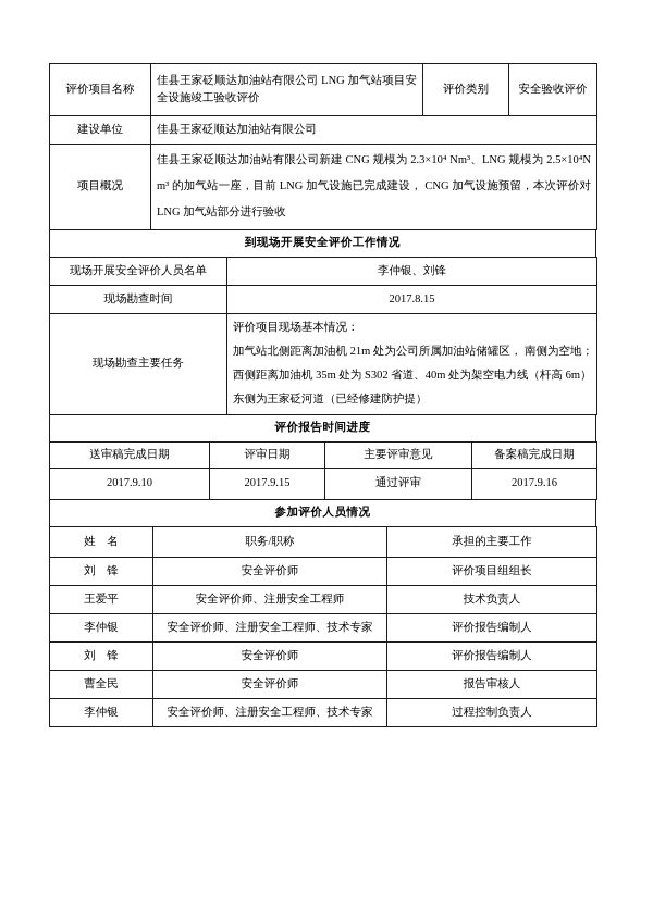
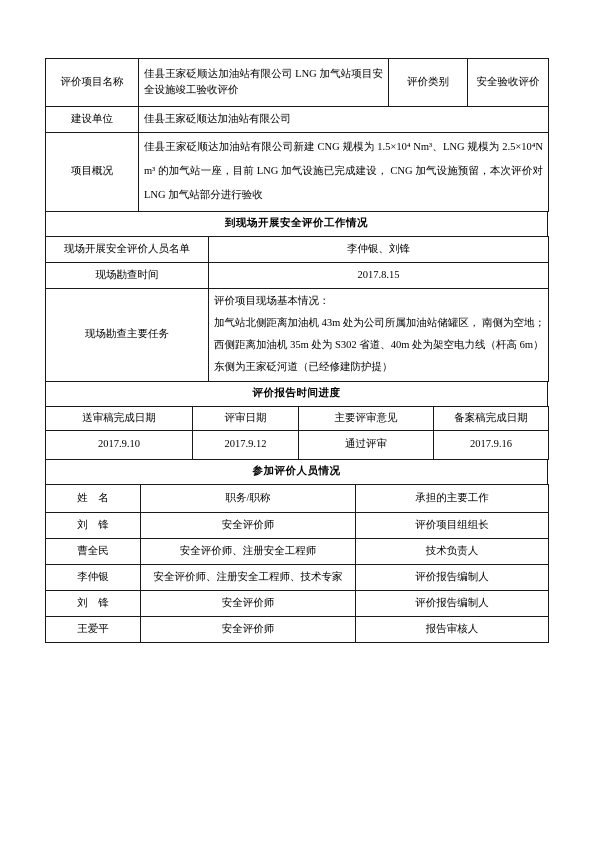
  评价项目名称	佳县王家砭顺达加油站有限公司 LNG 加气站项目安全设施竣工验收评价	评价类别	安全验收评价
  建设单位	佳县王家砭顺达加油站有限公司
- 项目概况	佳县王家砭顺达加油站有限公司新建 CNG 规模为 2.3×10⁴ Nm³、LNG 规模为 2.5×10⁴Nm³ 的加气站一座，目前 LNG 加气设施已完成建设， CNG 加气设施预留，本次评价对 LNG 加气站部分进行验收
+ 项目概况	佳县王家砭顺达加油站有限公司新建 CNG 规模为 1.5×10⁴ Nm³、LNG 规模为 2.5×10⁴Nm³ 的加气站一座，目前 LNG 加气设施已完成建设， CNG 加气设施预留，本次评价对 LNG 加气站部分进行验收
  到现场开展安全评价工作情况
  现场开展安全评价人员名单	李仲银、刘锋
  现场勘查时间	2017.8.15
- 现场勘查主要任务	评价项目现场基本情况： 加气站北侧距离加油机 21m 处为公司所属加油站储罐区， 南侧为空地； 西侧距离加油机 35m 处为 S302 省道、40m 处为架空电力线（杆高 6m） 东侧为王家砭河道（已经修建防护提）
+ 现场勘查主要任务	评价项目现场基本情况： 加气站北侧距离加油机 43m 处为公司所属加油站储罐区， 南侧为空地； 西侧距离加油机 35m 处为 S302 省道、40m 处为架空电力线（杆高 6m） 东侧为王家砭河道（已经修建防护提）
  评价报告时间进度
  送审稿完成日期	评审日期	主要评审意见	备案稿完成日期
- 2017.9.10	2017.9.15	通过评审	2017.9.16
+ 2017.9.10	2017.9.12	通过评审	2017.9.16
  参加评价人员情况
  姓 名	职务/职称	承担的主要工作
  刘 锋	安全评价师	评价项目组组长
- 王爱平	安全评价师、注册安全工程师	技术负责人
+ 曹全民	安全评价师、注册安全工程师	技术负责人
  李仲银	安全评价师、注册安全工程师、技术专家	评价报告编制人
  刘 锋	安全评价师	评价报告编制人
- 曹全民	安全评价师	报告审核人
+ 王爱平	安全评价师	报告审核人
- 李仲银	安全评价师、注册安全工程师、技术专家	过程控制负责人
